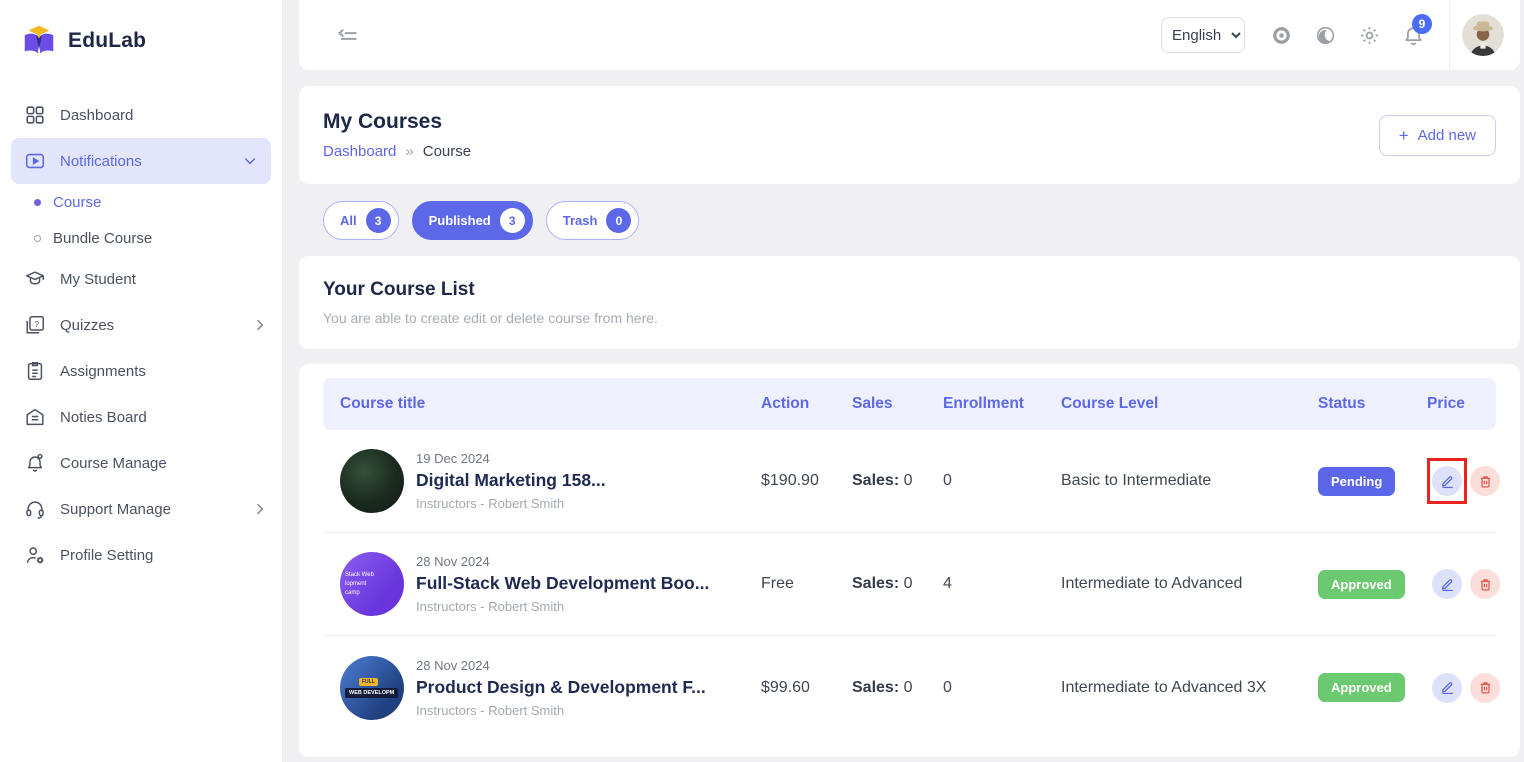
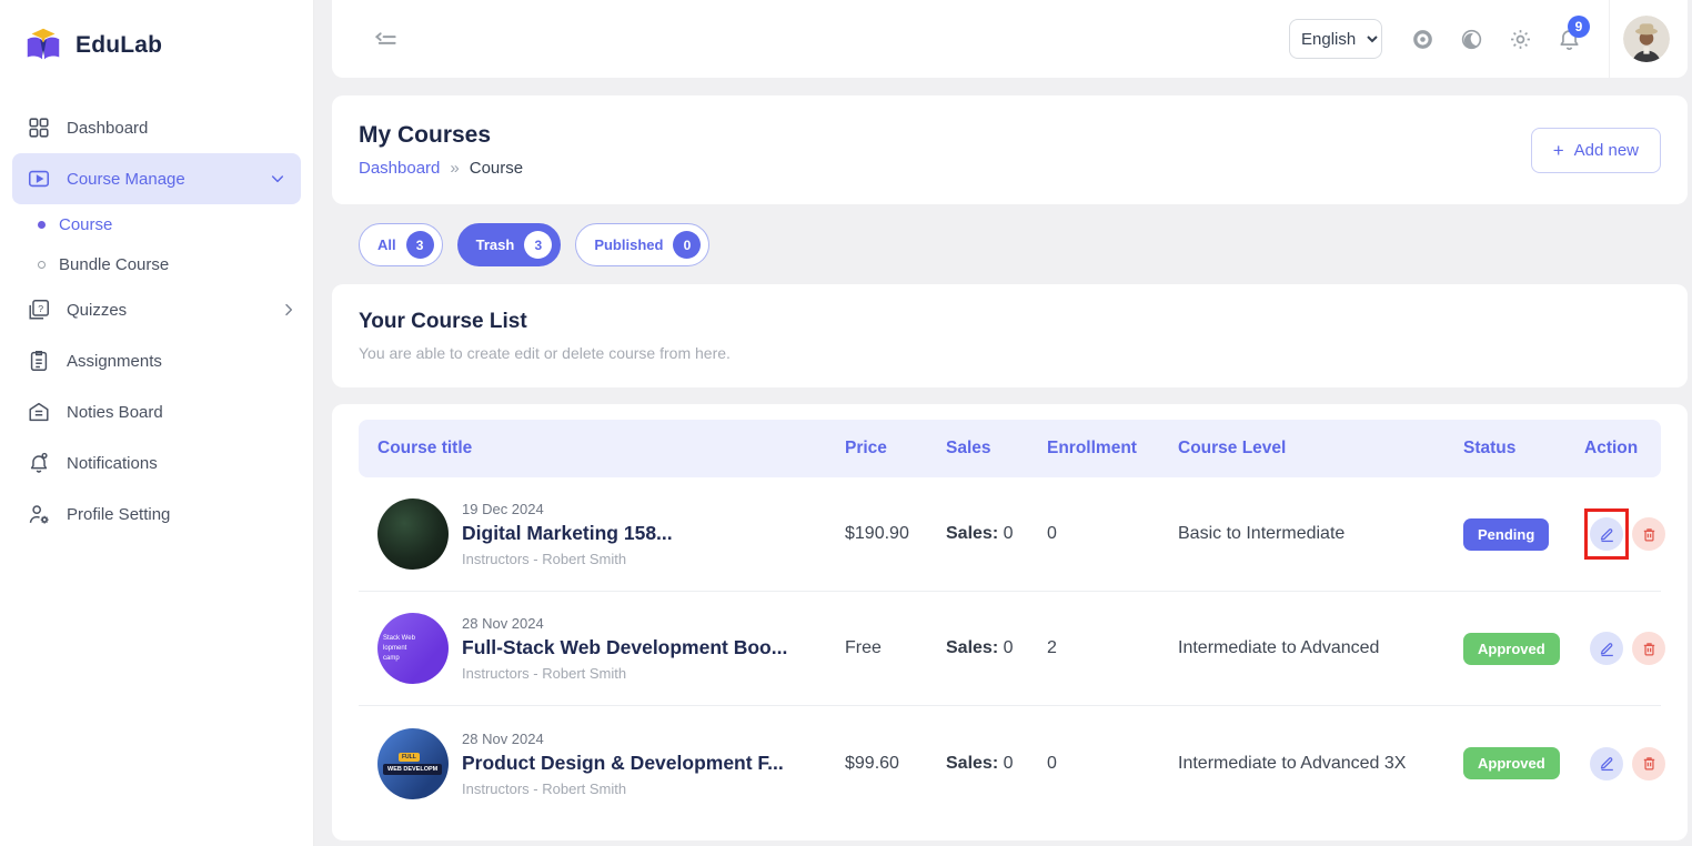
  EduLab
  Dashboard
- Notifications
+ Course Manage
  Course
  Bundle Course
- My Student
  ?
  Quizzes
  Assignments
  Noties Board
- Course Manage
+ Notifications
- Support Manage
  Profile Setting
  English
  9
  My Courses
  Dashboard
  »
  Course
  +
  Add new
  All
  3
- Published
+ Trash
  3
- Trash
+ Published
  0
  Your Course List
  You are able to create edit or delete course from here.
  Course title
- Action
+ Price
  Sales
  Enrollment
  Course Level
  Status
- Price
+ Action
  19 Dec 2024
  Digital Marketing 158...
  Instructors - Robert Smith
  $190.90
  Sales: 0
  0
  Basic to Intermediate
  Pending
  28 Nov 2024
  Full-Stack Web Development Boo...
  Instructors - Robert Smith
  Free
  Sales: 0
- 4
+ 2
  Intermediate to Advanced
  Approved
  28 Nov 2024
  Product Design & Development F...
  Instructors - Robert Smith
  $99.60
  Sales: 0
  0
  Intermediate to Advanced 3X
  Approved
